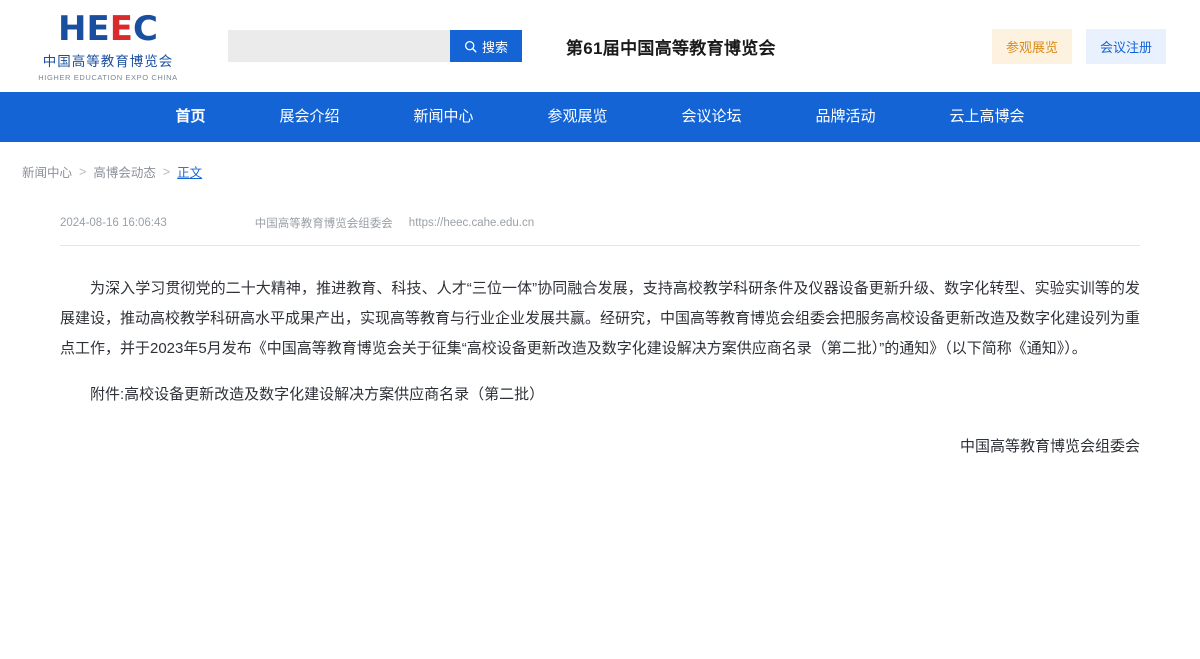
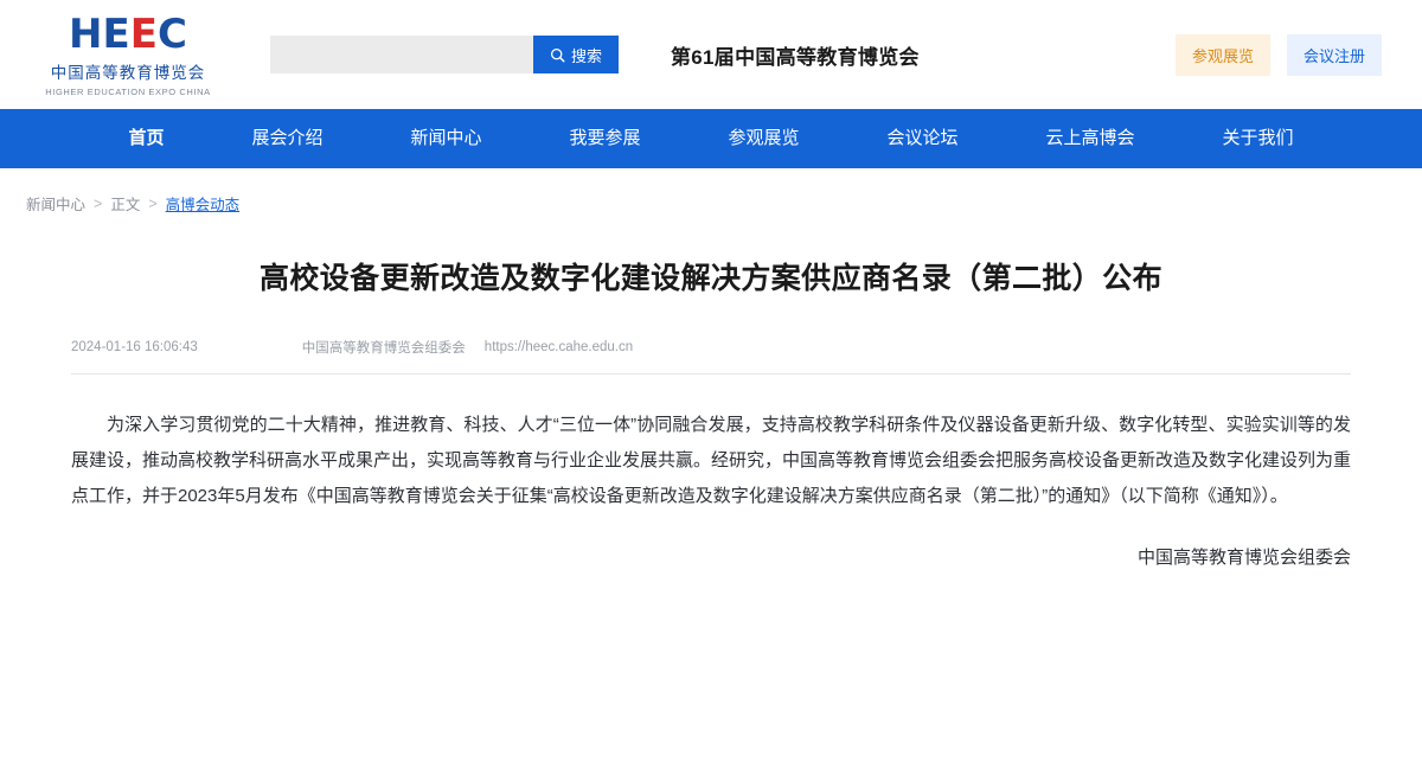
  H
  E
  E
  C
  中国高等教育博览会
  HIGHER EDUCATION EXPO CHINA
  搜索
  第61届中国高等教育博览会
  参观展览
  会议注册
  首页
  展会介绍
  新闻中心
+ 我要参展
  参观展览
  会议论坛
- 品牌活动
  云上高博会
+ 关于我们
  新闻中心
  >
- 高博会动态
+ 正文
  >
- 正文
+ 高博会动态
+ 高校设备更新改造及数字化建设解决方案供应商名录（第二批）公布
- 2024-08-16 16:06:43
+ 2024-01-16 16:06:43
  中国高等教育博览会组委会
  https://heec.cahe.edu.cn
  为深入学习贯彻党的二十大精神，推进教育、科技、人才“三位一体”协同融合发展，支持高校教学科研条件及仪器设备更新升级、数字化转型、实验实训等的发展建设，推动高校教学科研高水平成果产出，实现高等教育与行业企业发展共赢。经研究，中国高等教育博览会组委会把服务高校设备更新改造及数字化建设列为重点工作，并于2023年5月发布《中国高等教育博览会关于征集“高校设备更新改造及数字化建设解决方案供应商名录（第二批）”的通知》（以下简称《通知》）。
- 附件:高校设备更新改造及数字化建设解决方案供应商名录（第二批）
  中国高等教育博览会组委会
